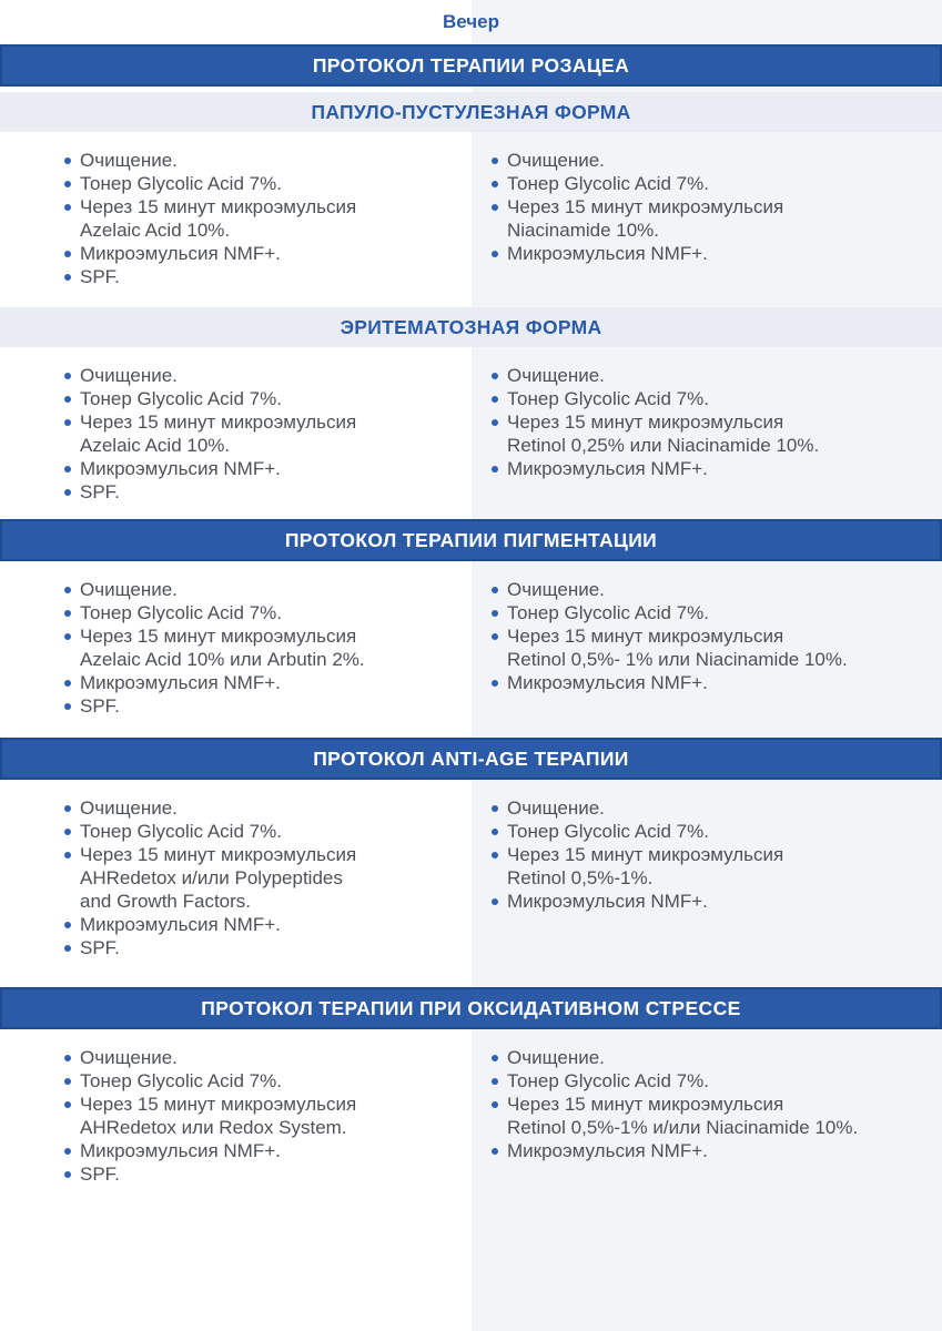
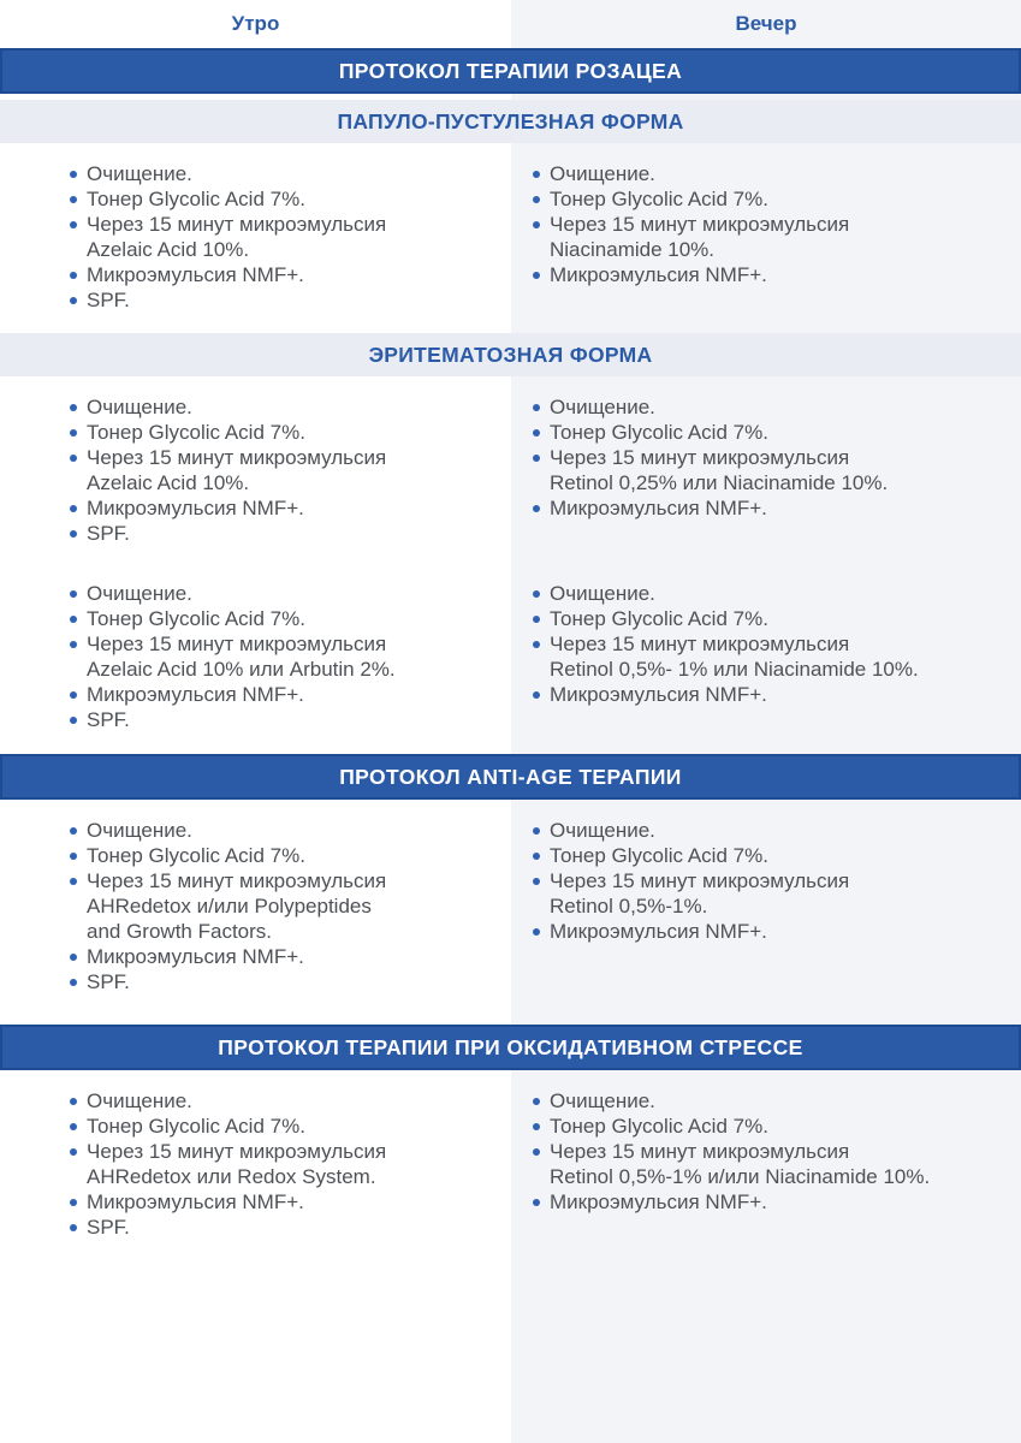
+ Утро
  Вечер
  ПРОТОКОЛ ТЕРАПИИ РОЗАЦЕА
  ПАПУЛО-ПУСТУЛЕЗНАЯ ФОРМА
  Очищение.
  Тонер Glycolic Acid 7%.
  Через 15 минут микроэмульсия
  Azelaic Acid 10%.
  Микроэмульсия NMF+.
  SPF.
  Очищение.
  Тонер Glycolic Acid 7%.
  Через 15 минут микроэмульсия
  Niacinamide 10%.
  Микроэмульсия NMF+.
  ЭРИТЕМАТОЗНАЯ ФОРМА
  Очищение.
  Тонер Glycolic Acid 7%.
  Через 15 минут микроэмульсия
  Azelaic Acid 10%.
  Микроэмульсия NMF+.
  SPF.
  Очищение.
  Тонер Glycolic Acid 7%.
  Через 15 минут микроэмульсия
  Retinol 0,25% или Niacinamide 10%.
  Микроэмульсия NMF+.
- ПРОТОКОЛ ТЕРАПИИ ПИГМЕНТАЦИИ
  Очищение.
  Тонер Glycolic Acid 7%.
  Через 15 минут микроэмульсия
  Azelaic Acid 10% или Arbutin 2%.
  Микроэмульсия NMF+.
  SPF.
  Очищение.
  Тонер Glycolic Acid 7%.
  Через 15 минут микроэмульсия
  Retinol 0,5%- 1% или Niacinamide 10%.
  Микроэмульсия NMF+.
  ПРОТОКОЛ ANTI-AGE ТЕРАПИИ
  Очищение.
  Тонер Glycolic Acid 7%.
  Через 15 минут микроэмульсия
  AHRedetox и/или Polypeptides
  and Growth Factors.
  Микроэмульсия NMF+.
  SPF.
  Очищение.
  Тонер Glycolic Acid 7%.
  Через 15 минут микроэмульсия
  Retinol 0,5%-1%.
  Микроэмульсия NMF+.
  ПРОТОКОЛ ТЕРАПИИ ПРИ ОКСИДАТИВНОМ СТРЕССЕ
  Очищение.
  Тонер Glycolic Acid 7%.
  Через 15 минут микроэмульсия
  AHRedetox или Redox System.
  Микроэмульсия NMF+.
  SPF.
  Очищение.
  Тонер Glycolic Acid 7%.
  Через 15 минут микроэмульсия
  Retinol 0,5%-1% и/или Niacinamide 10%.
  Микроэмульсия NMF+.
